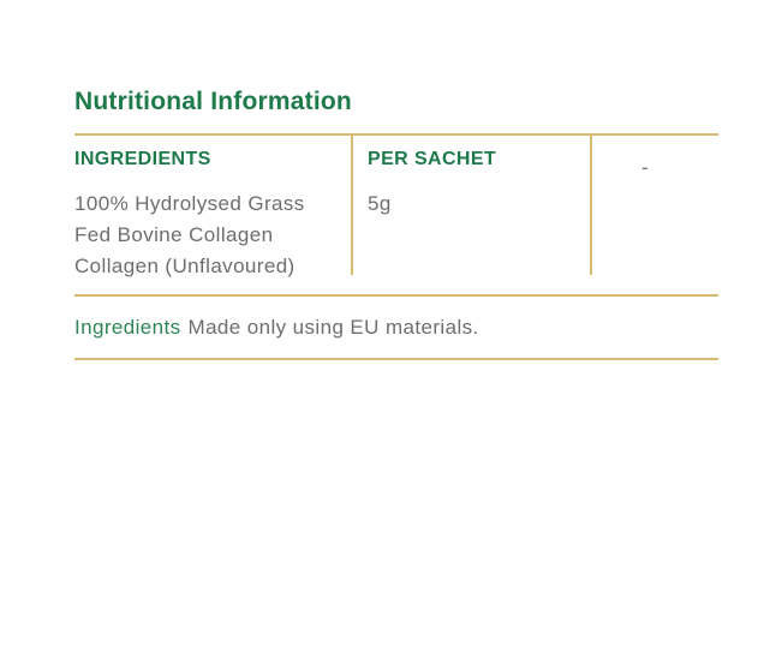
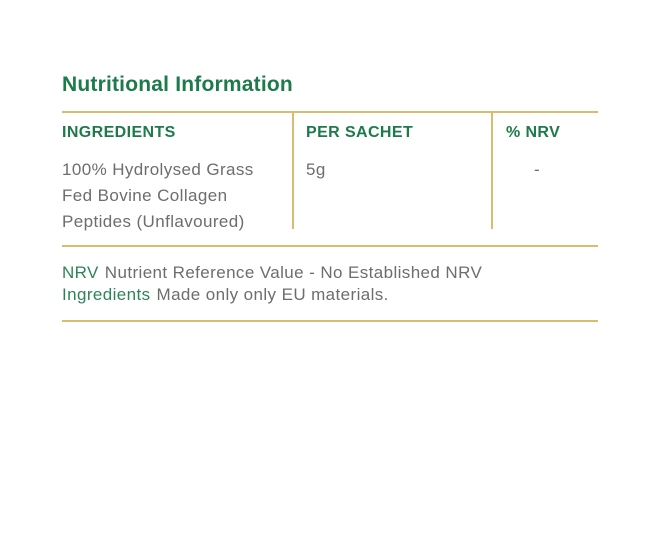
  Nutritional Information
  INGREDIENTS
- 100% Hydrolysed Grass Fed Bovine Collagen Collagen (Unflavoured)
+ 100% Hydrolysed Grass Fed Bovine Collagen Peptides (Unflavoured)
  PER SACHET
  5g
+ % NRV
  -
+ NRV Nutrient Reference Value - No Established NRV
- Ingredients Made only using EU materials.
+ Ingredients Made only only EU materials.
